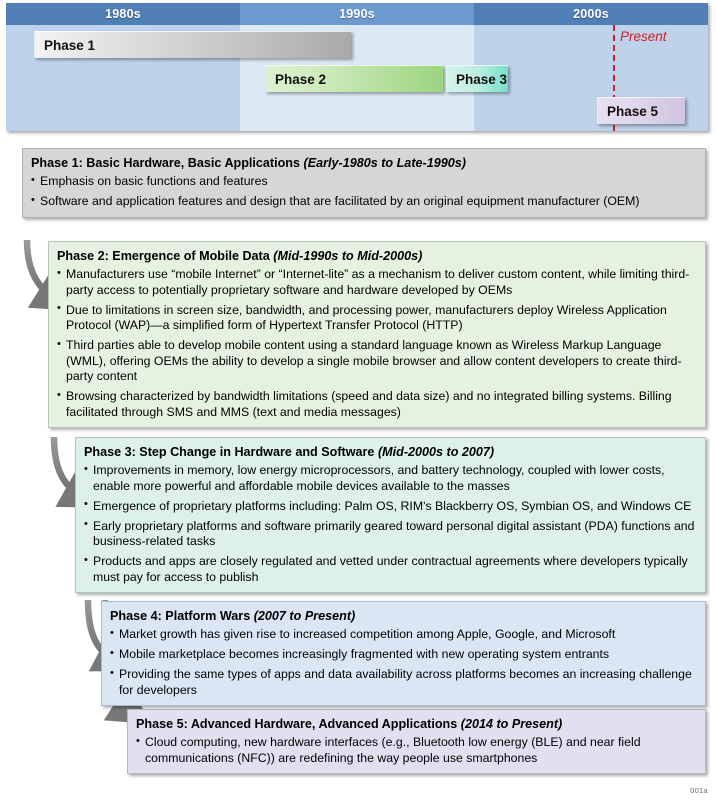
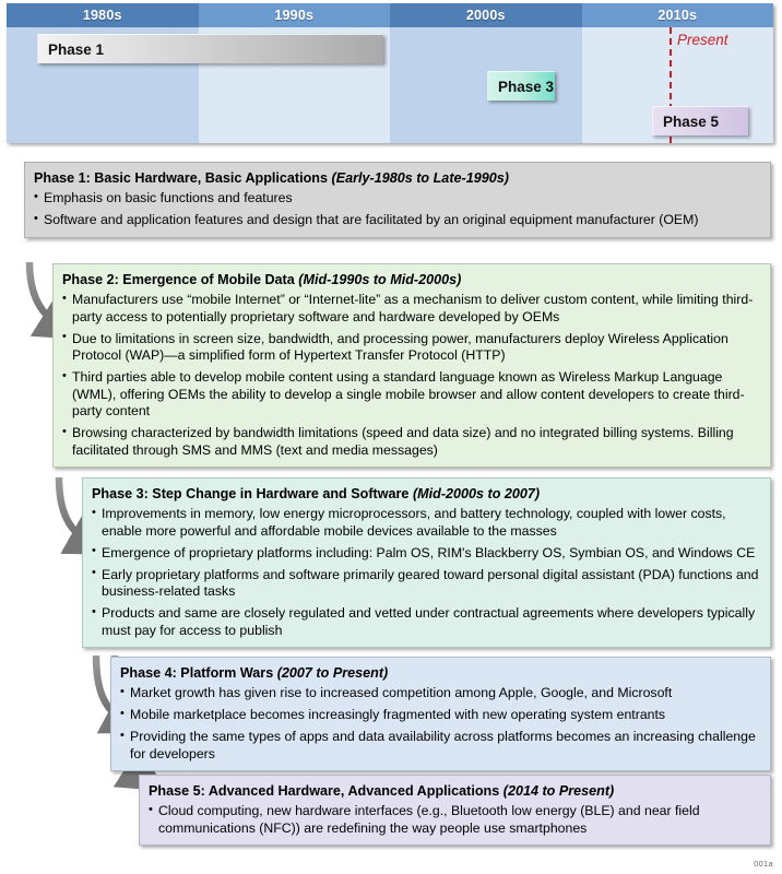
  1980s
  1990s
  2000s
+ 2010s
  Present
  Phase 1
- Phase 2
  Phase 3
  Phase 5
  Phase 1: Basic Hardware, Basic Applications (Early-1980s to Late-1990s)
  Emphasis on basic functions and features
  Software and application features and design that are facilitated by an original equipment manufacturer (OEM)
  Phase 2: Emergence of Mobile Data (Mid-1990s to Mid-2000s)
  Manufacturers use “mobile Internet” or “Internet-lite” as a mechanism to deliver custom content, while limiting third-party access to potentially proprietary software and hardware developed by OEMs
  Due to limitations in screen size, bandwidth, and processing power, manufacturers deploy Wireless Application Protocol (WAP)—a simplified form of Hypertext Transfer Protocol (HTTP)
  Third parties able to develop mobile content using a standard language known as Wireless Markup Language (WML), offering OEMs the ability to develop a single mobile browser and allow content developers to create third-party content
  Browsing characterized by bandwidth limitations (speed and data size) and no integrated billing systems. Billing facilitated through SMS and MMS (text and media messages)
  Phase 3: Step Change in Hardware and Software (Mid-2000s to 2007)
  Improvements in memory, low energy microprocessors, and battery technology, coupled with lower costs, enable more powerful and affordable mobile devices available to the masses
  Emergence of proprietary platforms including: Palm OS, RIM's Blackberry OS, Symbian OS, and Windows CE
  Early proprietary platforms and software primarily geared toward personal digital assistant (PDA) functions and business-related tasks
- Products and apps are closely regulated and vetted under contractual agreements where developers typically must pay for access to publish
+ Products and same are closely regulated and vetted under contractual agreements where developers typically must pay for access to publish
  Phase 4: Platform Wars (2007 to Present)
  Market growth has given rise to increased competition among Apple, Google, and Microsoft
  Mobile marketplace becomes increasingly fragmented with new operating system entrants
  Providing the same types of apps and data availability across platforms becomes an increasing challenge for developers
  Phase 5: Advanced Hardware, Advanced Applications (2014 to Present)
  Cloud computing, new hardware interfaces (e.g., Bluetooth low energy (BLE) and near field communications (NFC)) are redefining the way people use smartphones
  001a
